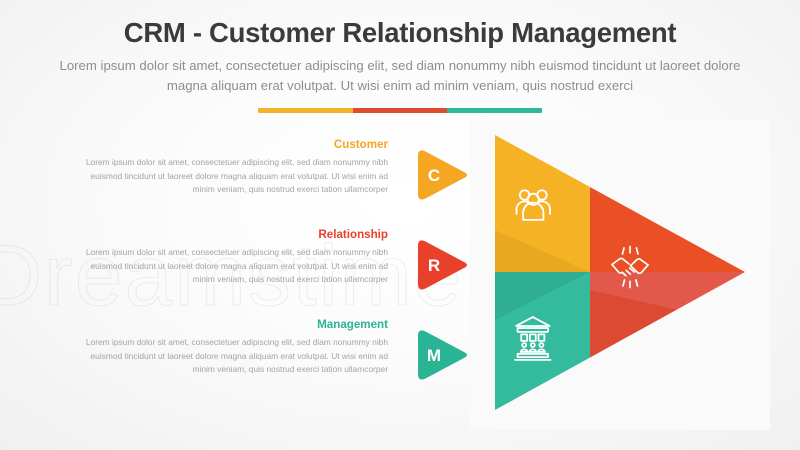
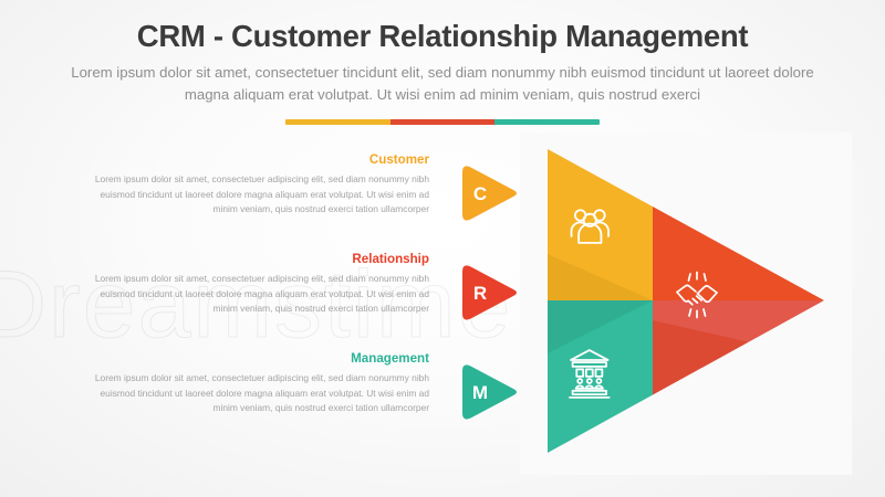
  CRM - Customer Relationship Management
- Lorem ipsum dolor sit amet, consectetuer adipiscing elit, sed diam nonummy nibh euismod tincidunt ut laoreet dolore magna aliquam erat volutpat. Ut wisi enim ad minim veniam, quis nostrud exerci
+ Lorem ipsum dolor sit amet, consectetuer tincidunt elit, sed diam nonummy nibh euismod tincidunt ut laoreet dolore magna aliquam erat volutpat. Ut wisi enim ad minim veniam, quis nostrud exerci
  Customer
  Lorem ipsum dolor sit amet, consectetuer adipiscing elit, sed diam nonummy nibh euismod tincidunt ut laoreet dolore magna aliquam erat volutpat. Ut wisi enim ad minim veniam, quis nostrud exerci tation ullamcorper
  C
  Relationship
  Lorem ipsum dolor sit amet, consectetuer adipiscing elit, sed diam nonummy nibh euismod tincidunt ut laoreet dolore magna aliquam erat volutpat. Ut wisi enim ad minim veniam, quis nostrud exerci tation ullamcorper
  R
  Management
  Lorem ipsum dolor sit amet, consectetuer adipiscing elit, sed diam nonummy nibh euismod tincidunt ut laoreet dolore magna aliquam erat volutpat. Ut wisi enim ad minim veniam, quis nostrud exerci tation ullamcorper
  M
